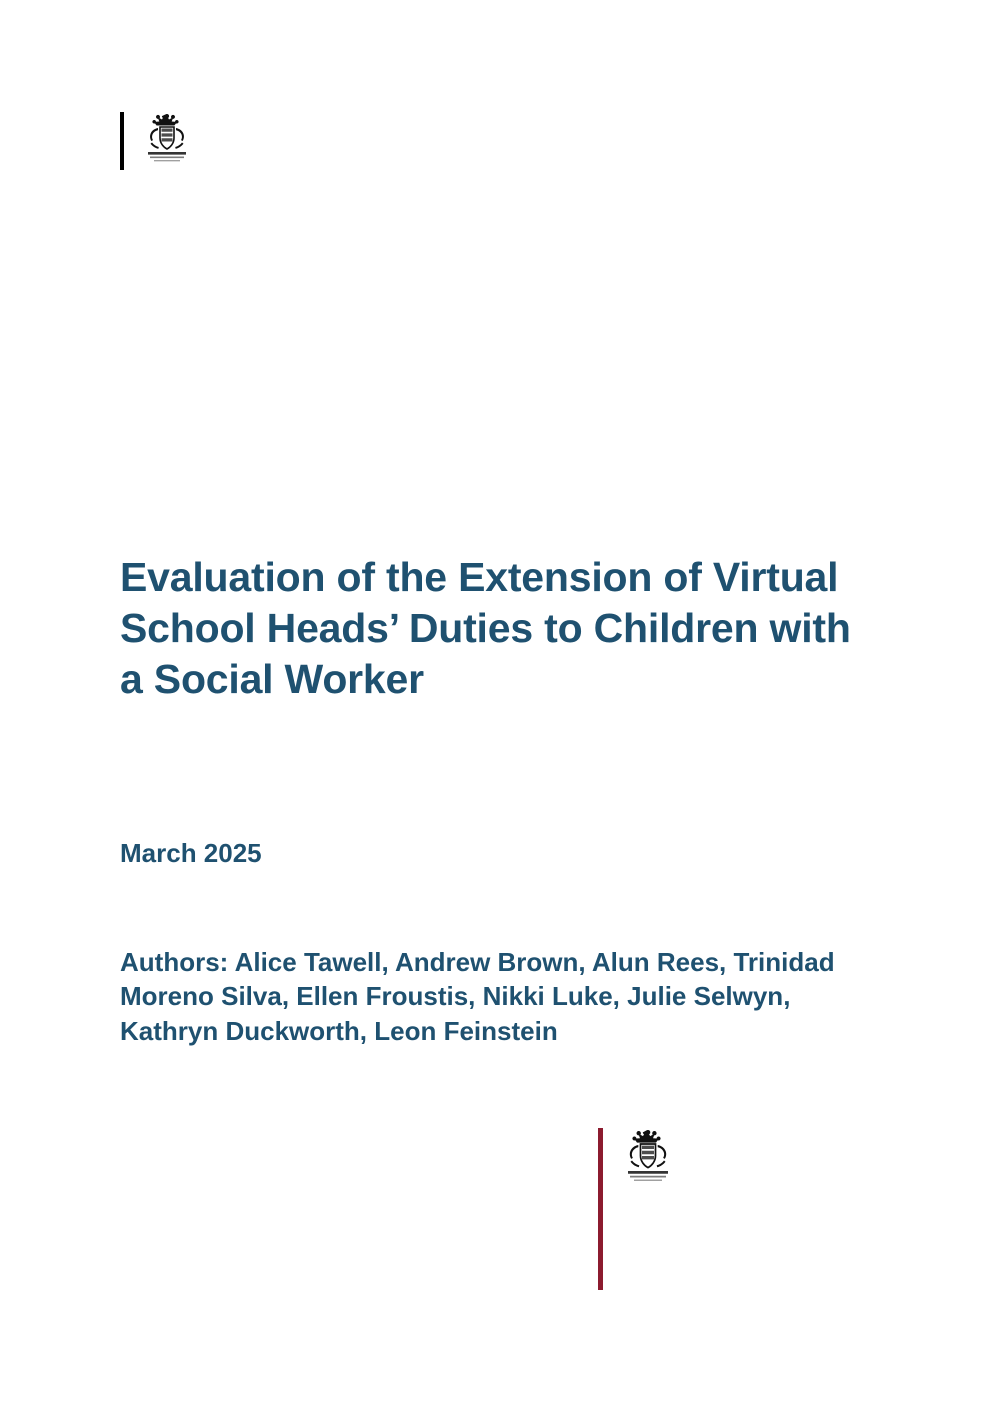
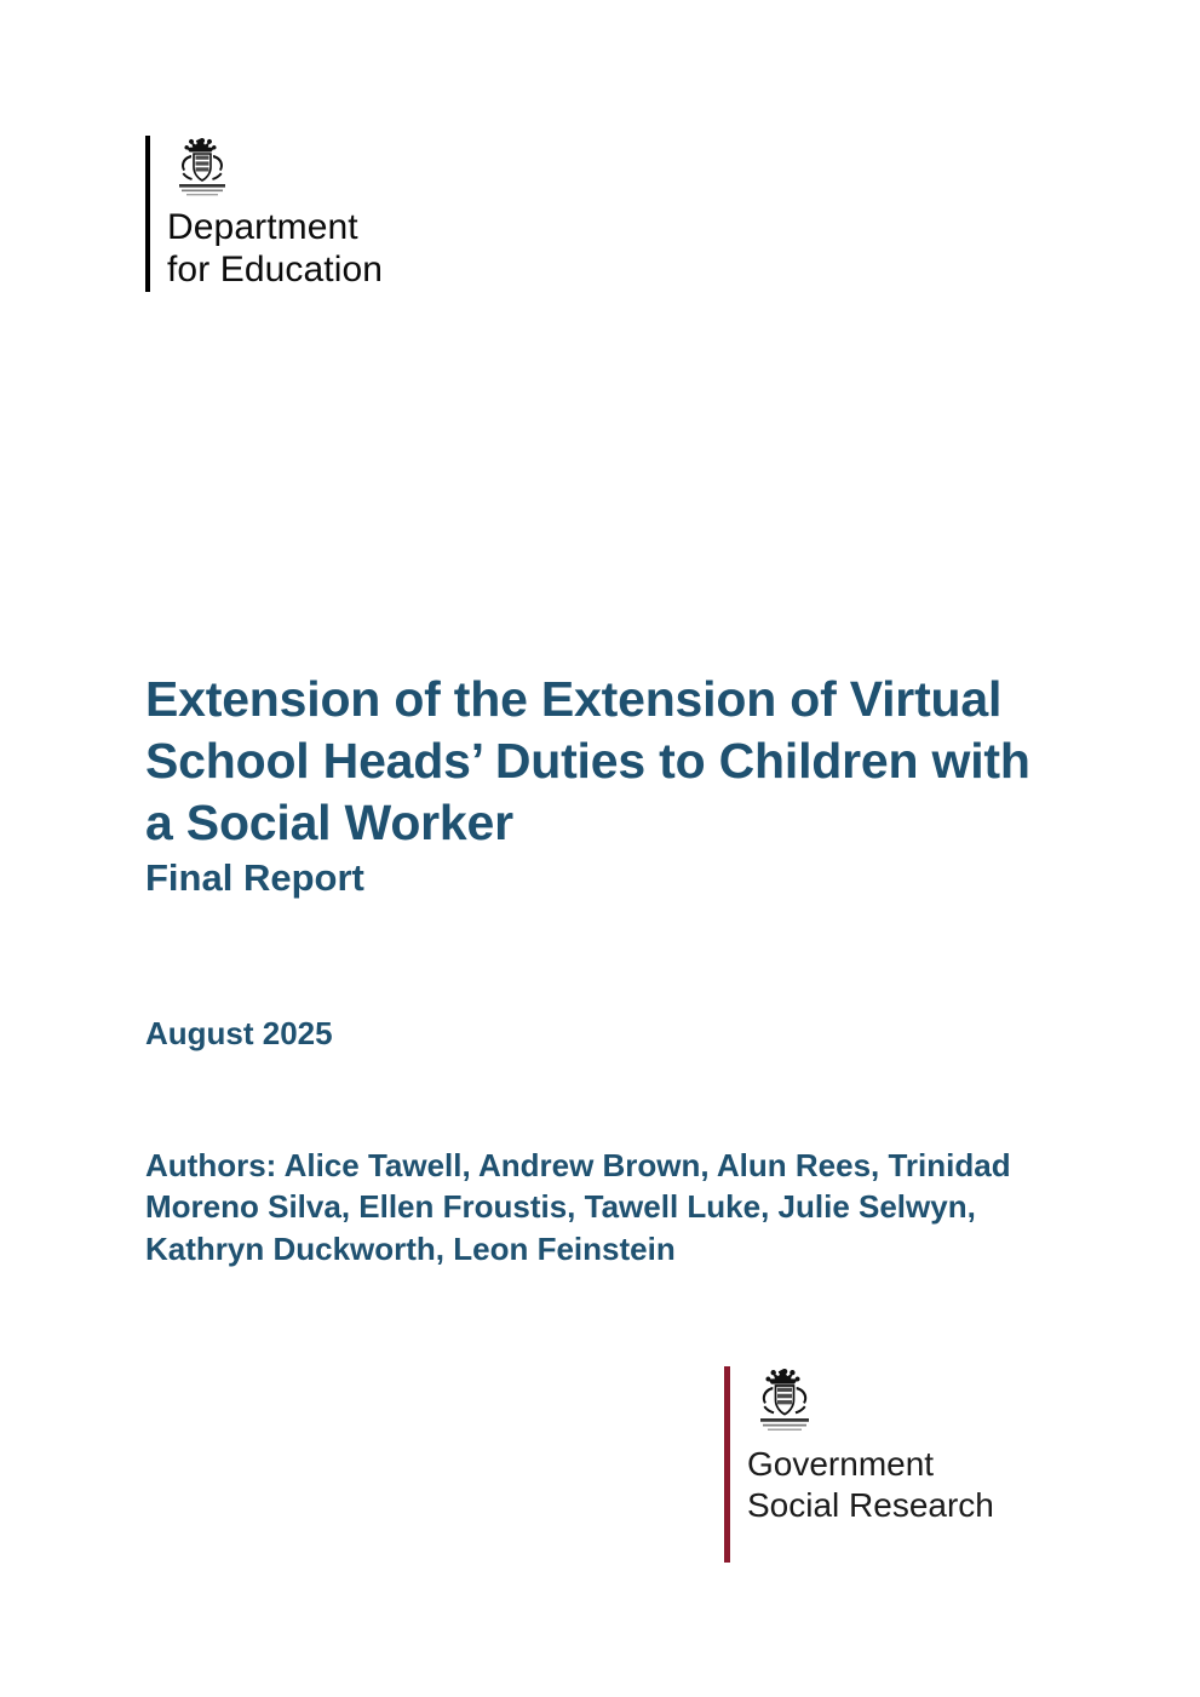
+ Department
+ for Education
- Evaluation of the Extension of Virtual School Heads’ Duties to Children with a Social Worker
+ Extension of the Extension of Virtual School Heads’ Duties to Children with a Social Worker
+ Final Report
- March 2025
+ August 2025
- Authors: Alice Tawell, Andrew Brown, Alun Rees, Trinidad Moreno Silva, Ellen Froustis, Nikki Luke, Julie Selwyn, Kathryn Duckworth, Leon Feinstein
+ Authors: Alice Tawell, Andrew Brown, Alun Rees, Trinidad Moreno Silva, Ellen Froustis, Tawell Luke, Julie Selwyn, Kathryn Duckworth, Leon Feinstein
+ Government
+ Social Research
